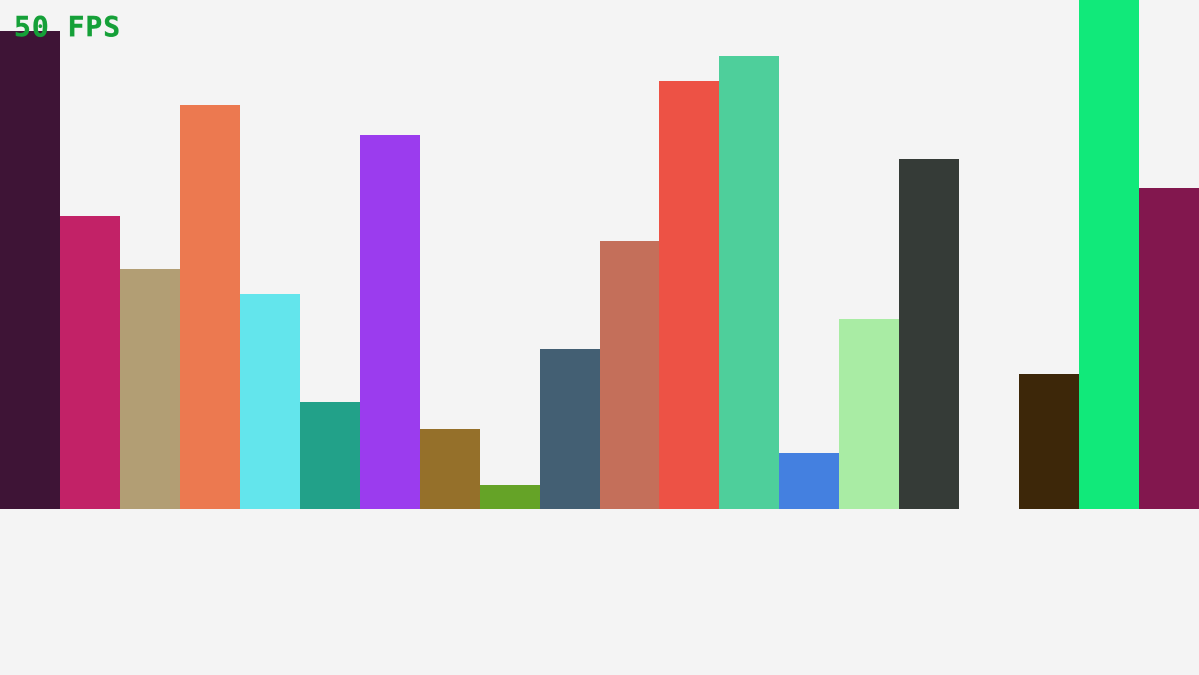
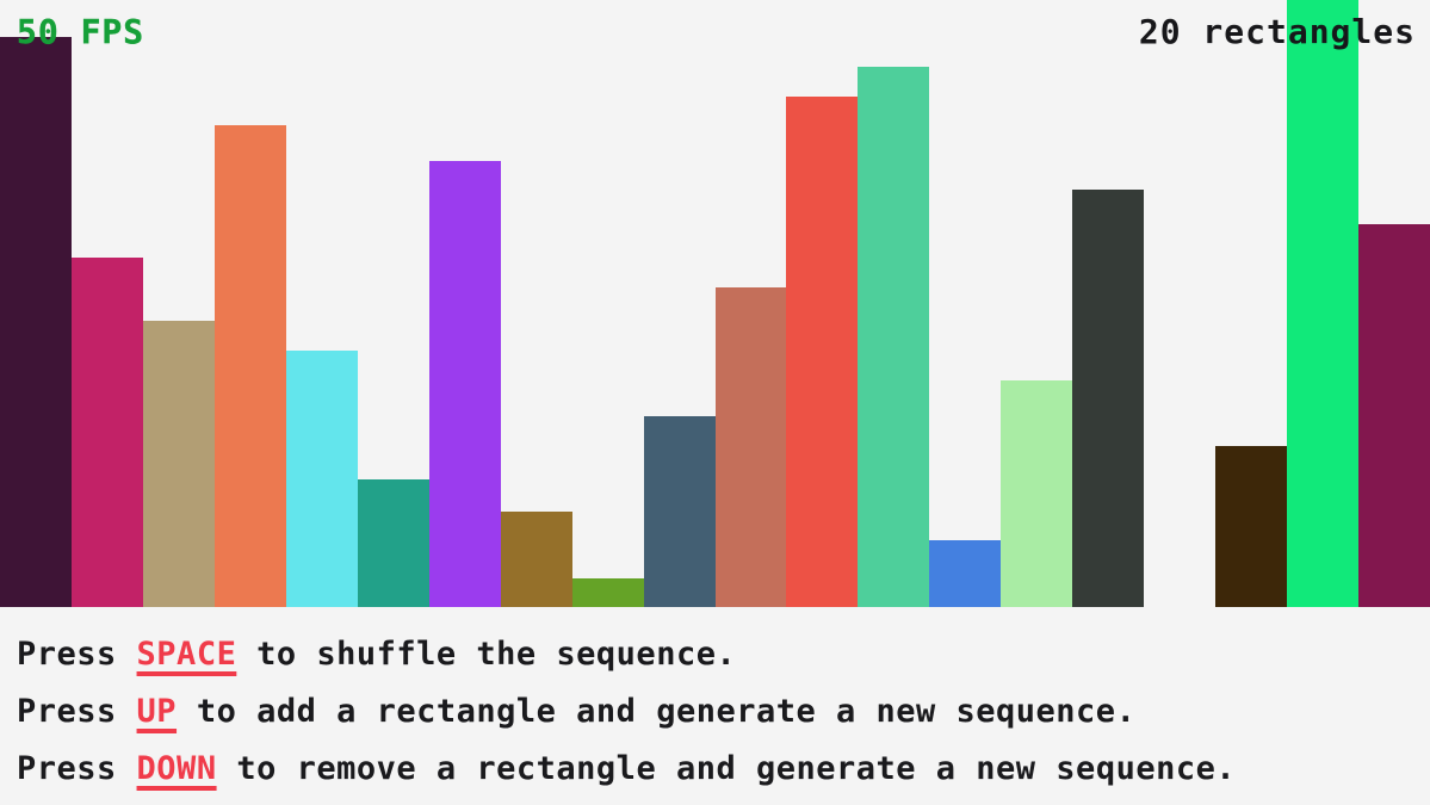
  50 FPS
+ 20 rectangles
+ Press SPACE to shuffle the sequence.
+ Press UP to add a rectangle and generate a new sequence.
+ Press DOWN to remove a rectangle and generate a new sequence.
